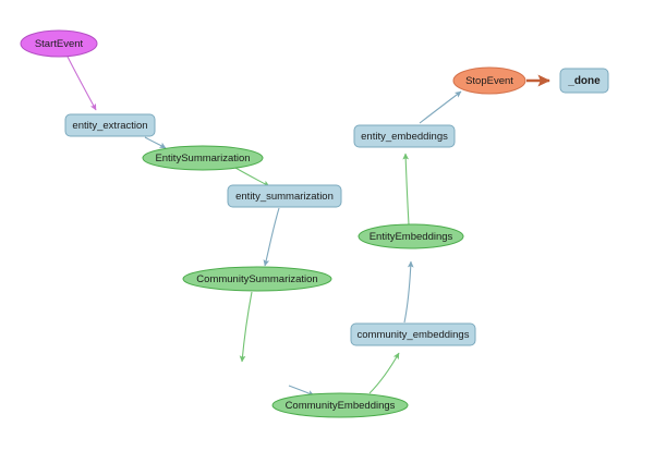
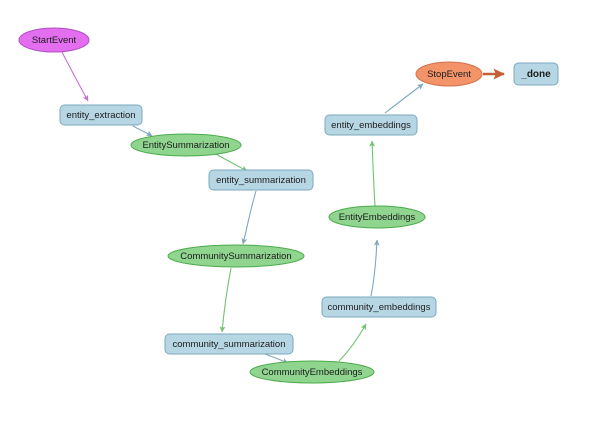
  StartEvent
  entity_extraction
  EntitySummarization
  entity_summarization
  CommunitySummarization
+ community_summarization
  CommunityEmbeddings
  community_embeddings
  EntityEmbeddings
  entity_embeddings
  StopEvent
  _done
